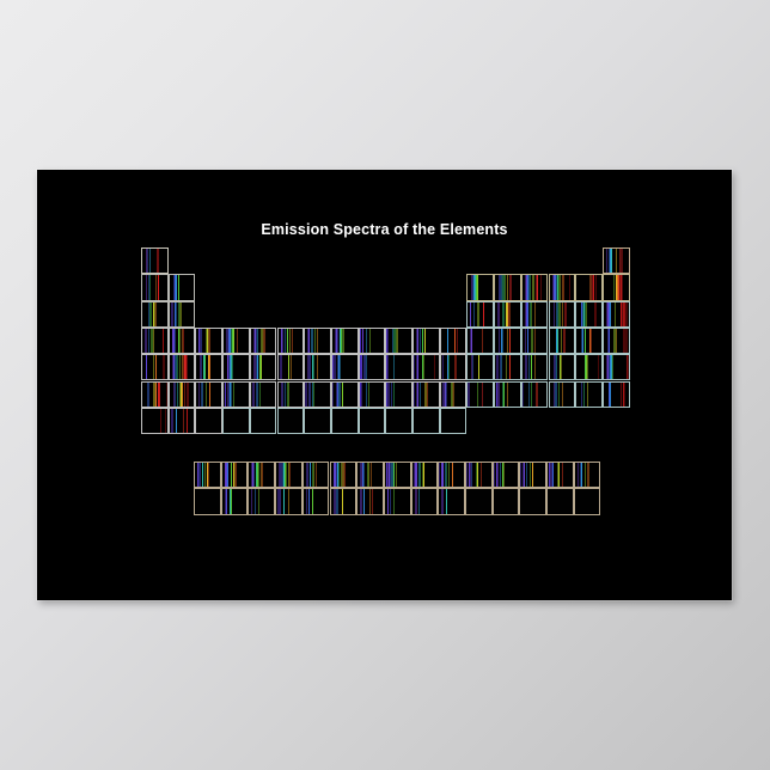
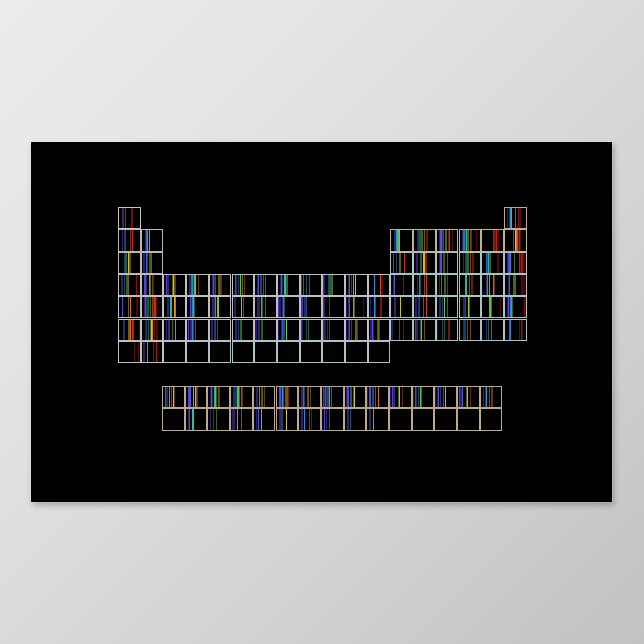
- Emission Spectra of the Elements
